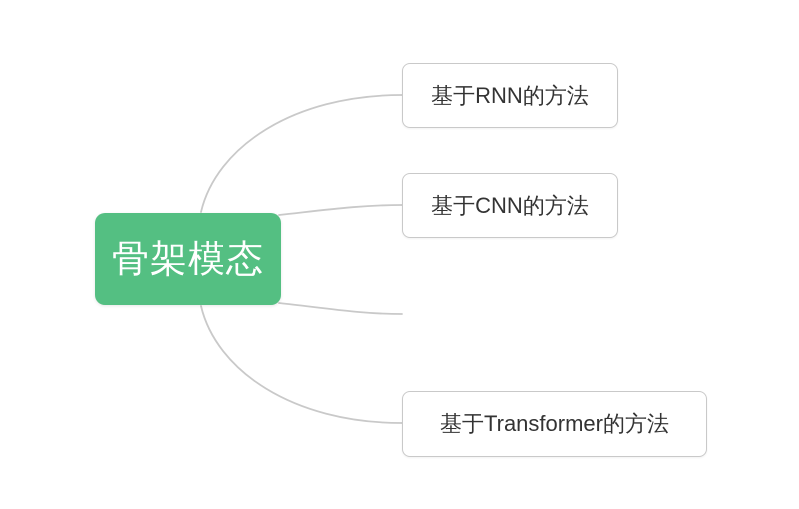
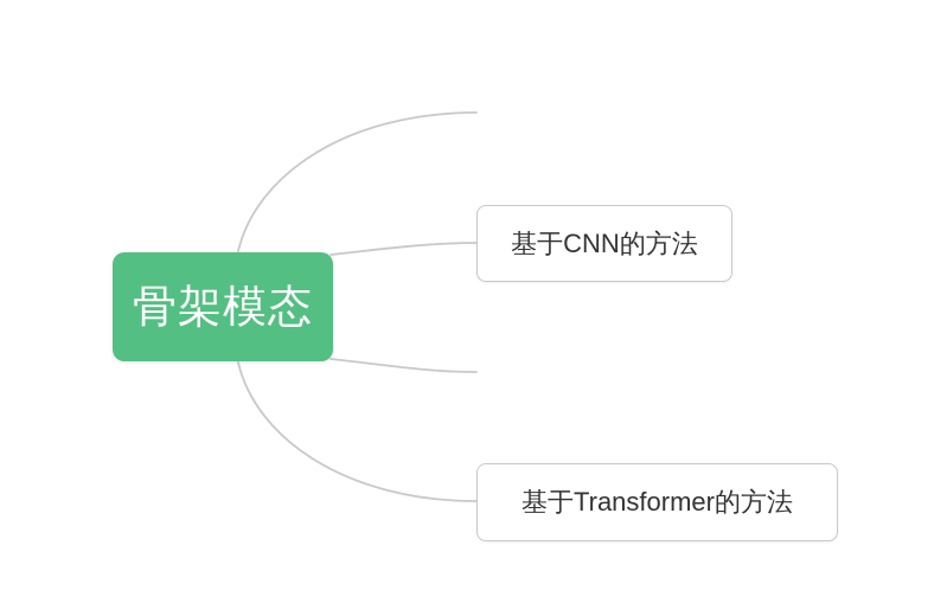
  骨架模态
- 基于RNN的方法
  基于CNN的方法
  基于Transformer的方法
